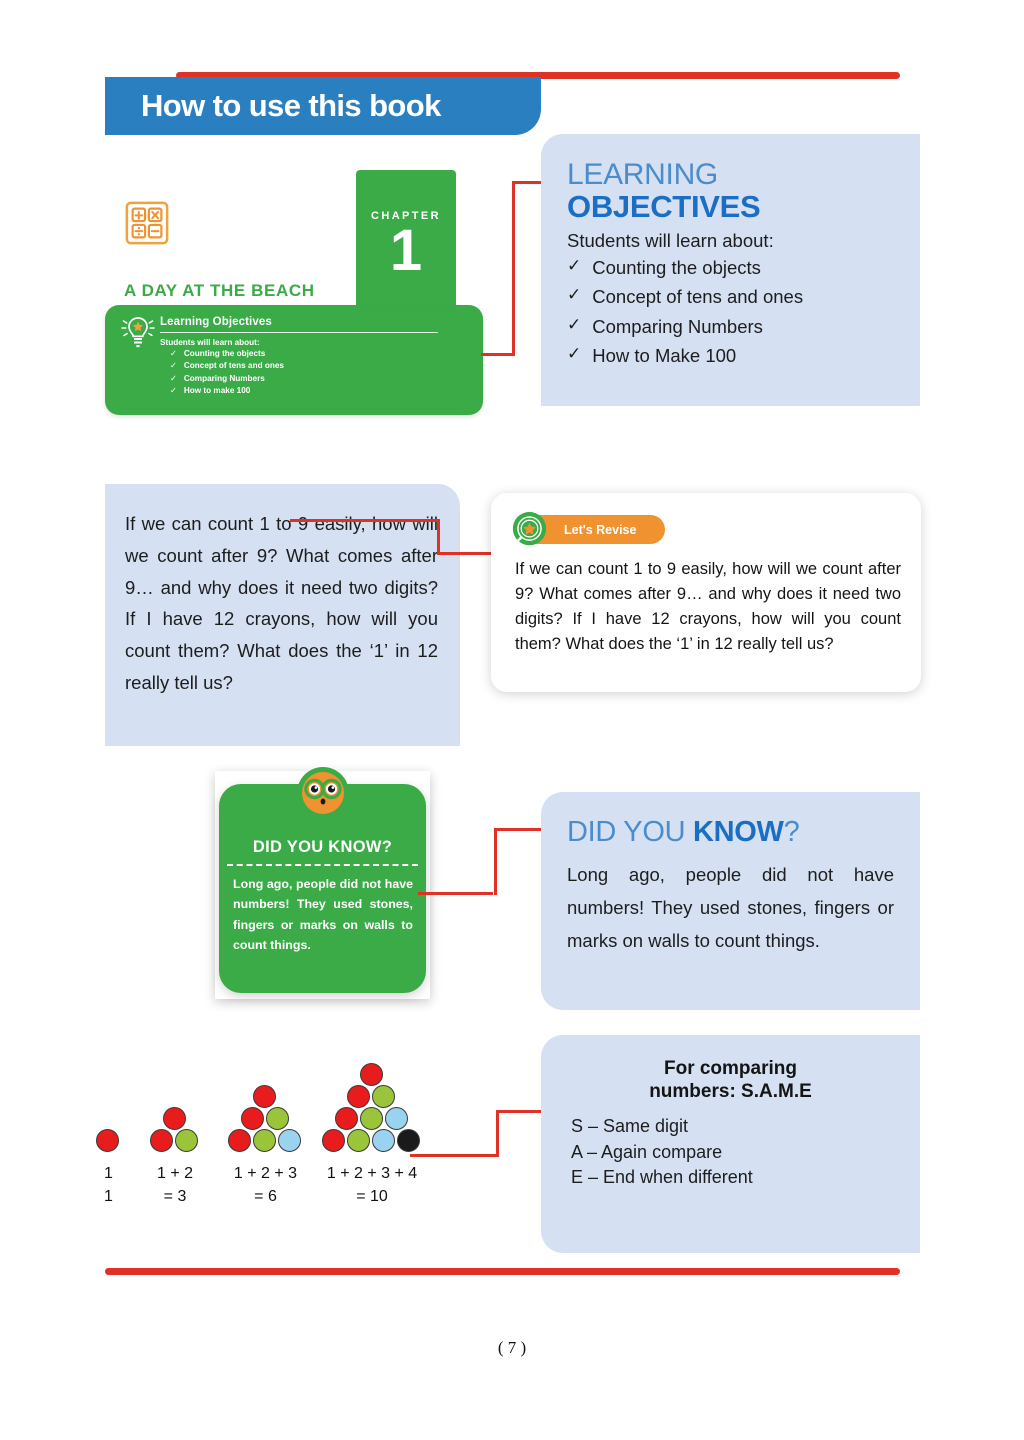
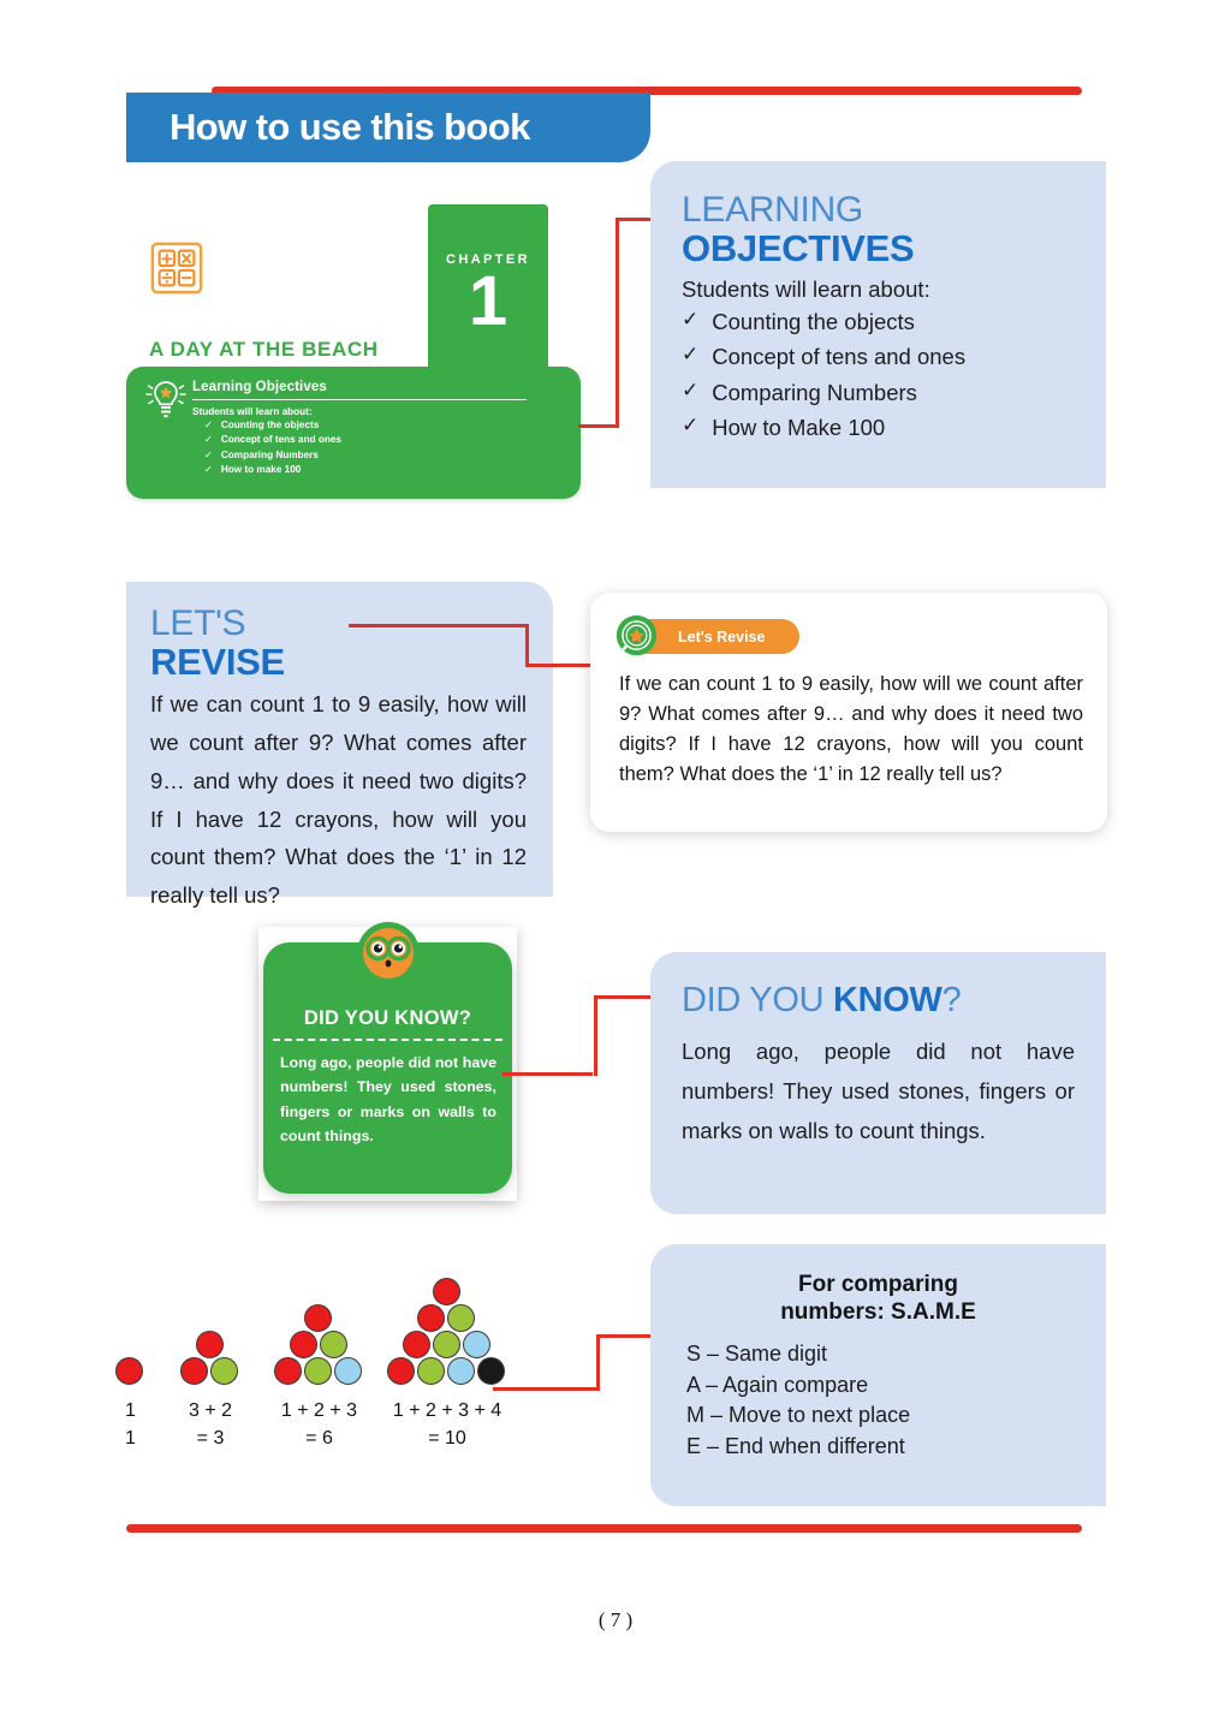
  How to use this book
  CHAPTER
  1
  A DAY AT THE BEACH
  Learning Objectives
  Students will learn about:
  ✓
  Counting the objects
  ✓
  Concept of tens and ones
  ✓
  Comparing Numbers
  ✓
  How to make 100
  LEARNING
  OBJECTIVES
  Students will learn about:
  ✓
  Counting the objects
  ✓
  Concept of tens and ones
  ✓
  Comparing Numbers
  ✓
  How to Make 100
+ LET'S
+ REVISE
  If we can count 1 to 9 easily, how will we count after 9? What comes after 9… and why does it need two digits? If I have 12 crayons, how will you count them? What does the ‘1’ in 12 really tell us?
  Let's Revise
  If we can count 1 to 9 easily, how will we count after 9? What comes after 9… and why does it need two digits? If I have 12 crayons, how will you count them? What does the ‘1’ in 12 really tell us?
  DID YOU KNOW?
  Long ago, people did not have numbers! They used stones, fingers or marks on walls to count things.
  DID YOU KNOW?
  Long ago, people did not have numbers! They used stones, fingers or marks on walls to count things.
  1
  1
- 1 + 2
+ 3 + 2
  = 3
  1 + 2 + 3
  = 6
  1 + 2 + 3 + 4
  = 10
  For comparing
  numbers: S.A.M.E
  S – Same digit
  A – Again compare
+ M – Move to next place
  E – End when different
  ( 7 )
